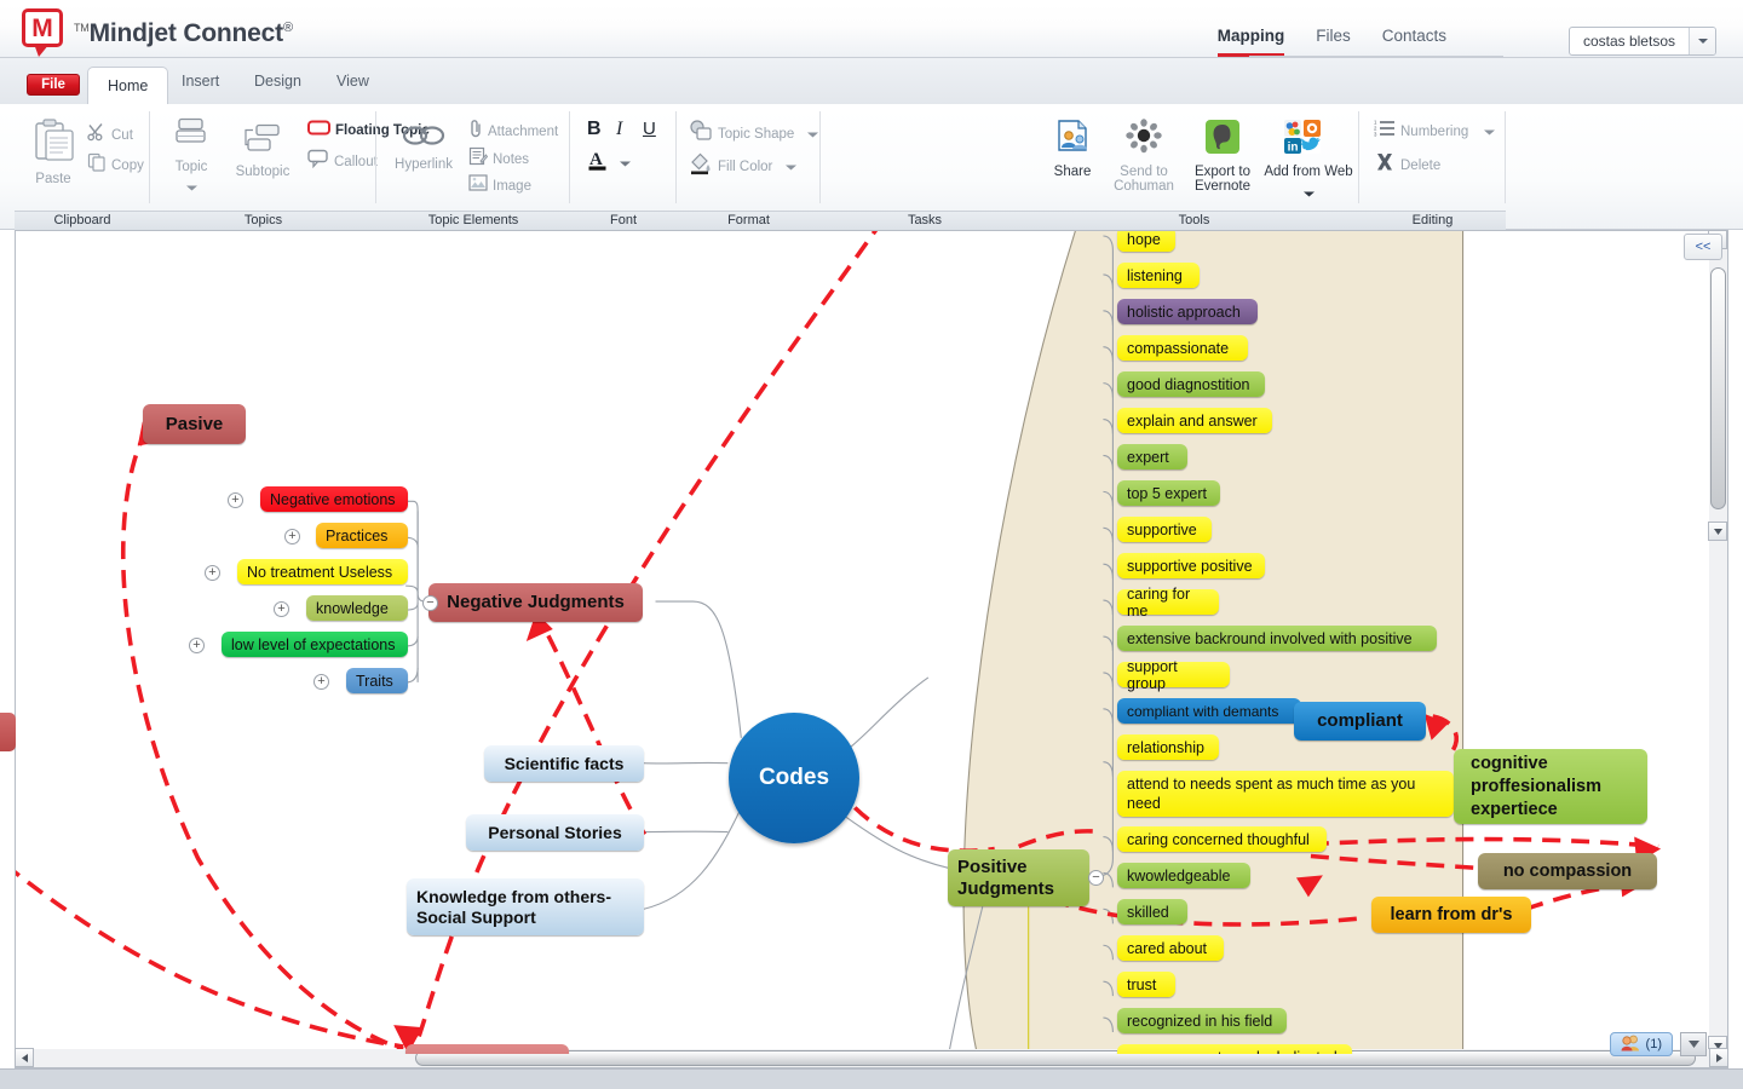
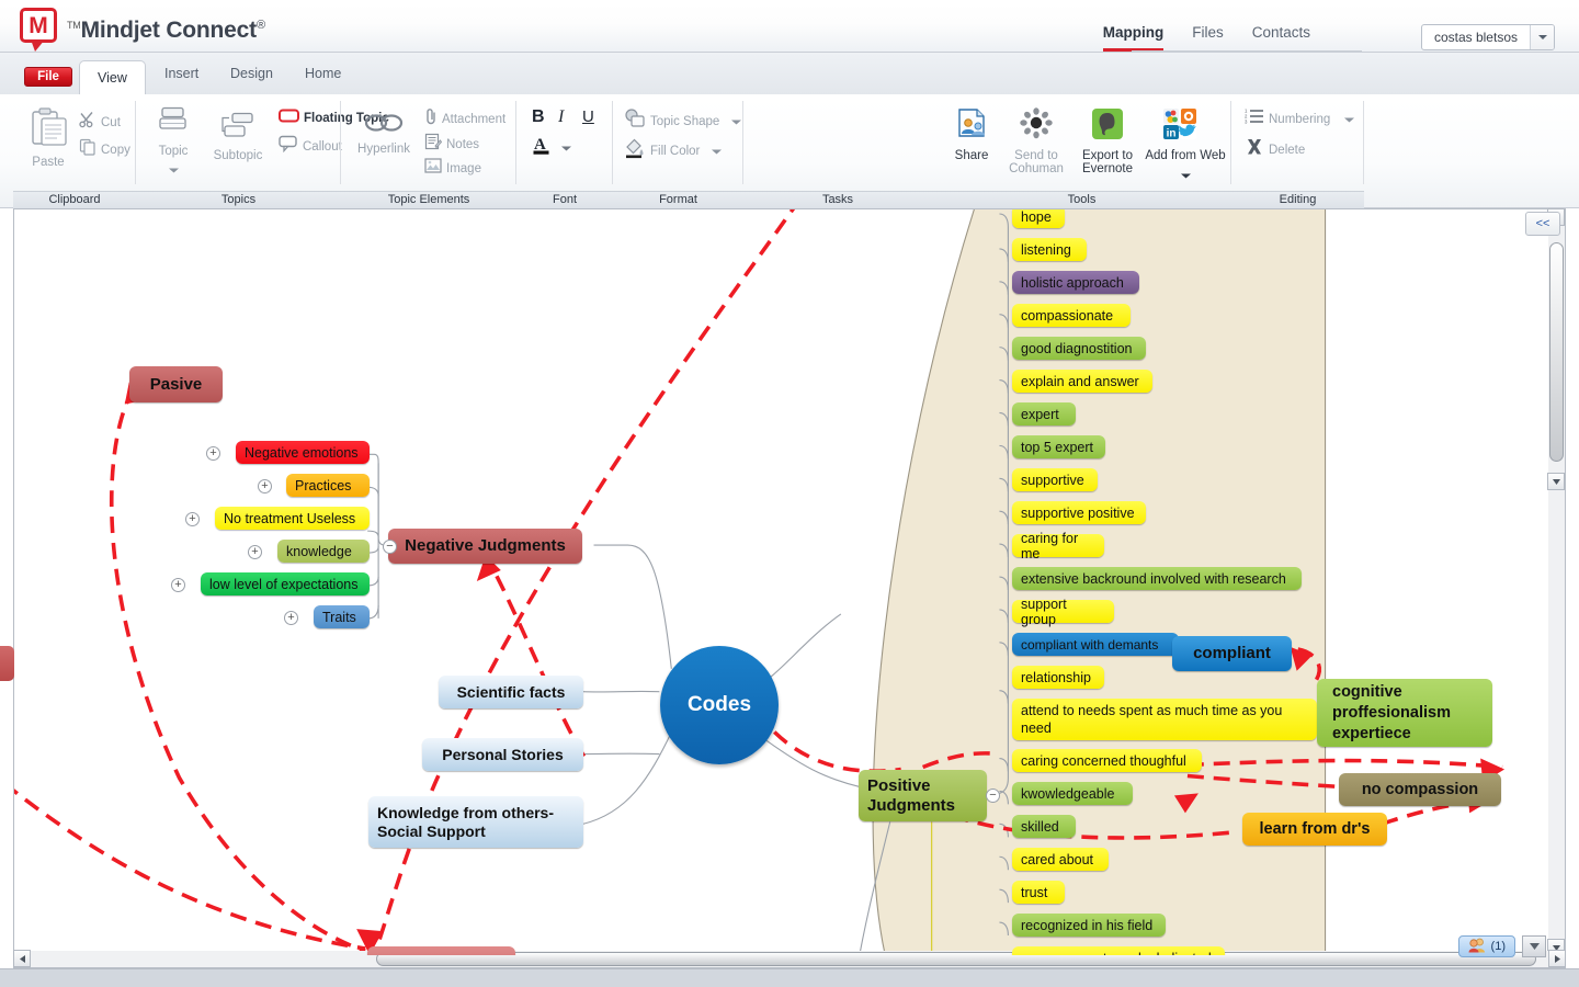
  M
  TMMindjet Connect®
  Mapping
  Files
  Contacts
  costas bletsos
  File
- Home
+ View
  Insert
  Design
- View
+ Home
  Paste
  Cut
  Copy
  Clipboard
  Topic
  Subtopic
  Floating Tpi
  Callou
  Topics
  Hyperlink
  Attachment
  Notes
  Image
  Topic Elements
  B
  I
  U
  A
  Font
  Topic Shape
  Fill Color
  Format
  Tasks
  Share
  Send to Cohuman
  Export to Evernote
  in
  Add from Web
  Tools
  Numbering
  Delete
  Editing
  <<
  Pasive
  +
  Negative emotions
  +
  Practices
  +
  No treatment Useless
  +
  knowledge
  +
  low level of expectations
  +
  Traits
  −
  Negative Judgments
  Scientific facts
  Personal Stories
  Knowledge from others-Social Support
  Codes
  −
  Positive Judgments
  hope
  listening
  holistic approach
  compassionate
  good diagnostition
  explain and answer
  expert
  top 5 expert
  supportive
  supportive positive
  caring for me
- extensive backround involved with positive
+ extensive backround involved with research
  support group
  compliant with demants
  relationship
  attend to needs spent as much time as you need
  caring concerned thoughful
  kwowledgeable
  skilled
  cared about
  trust
  recognized in his field
  compliant
  cognitive proffesionalism expertiece
  no compassion
  learn from dr's
  (1)
